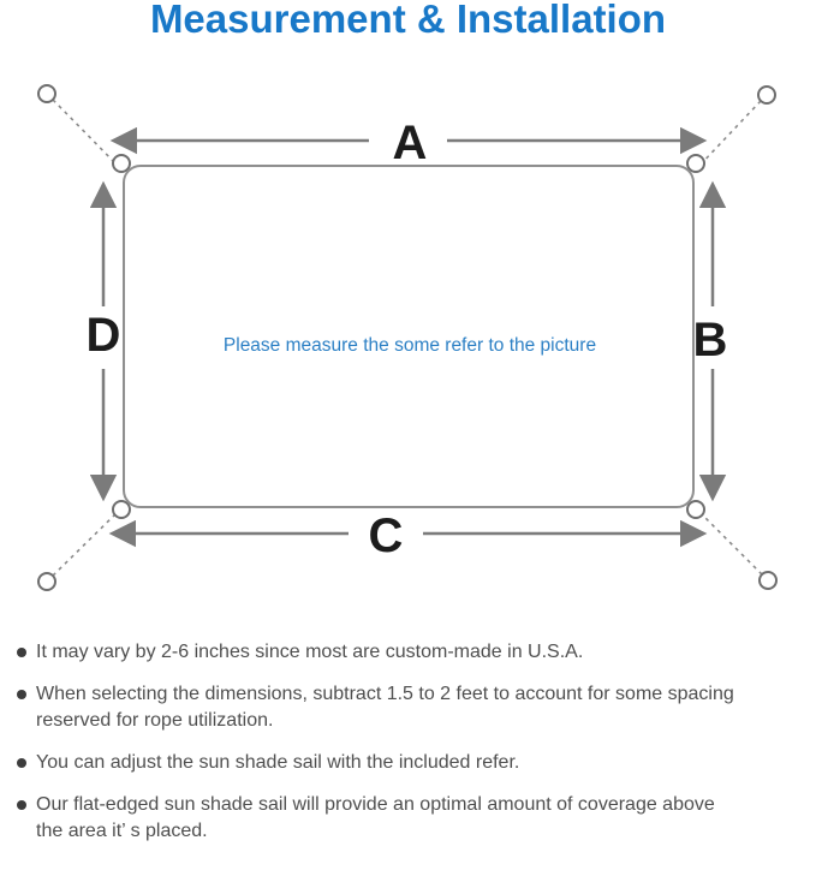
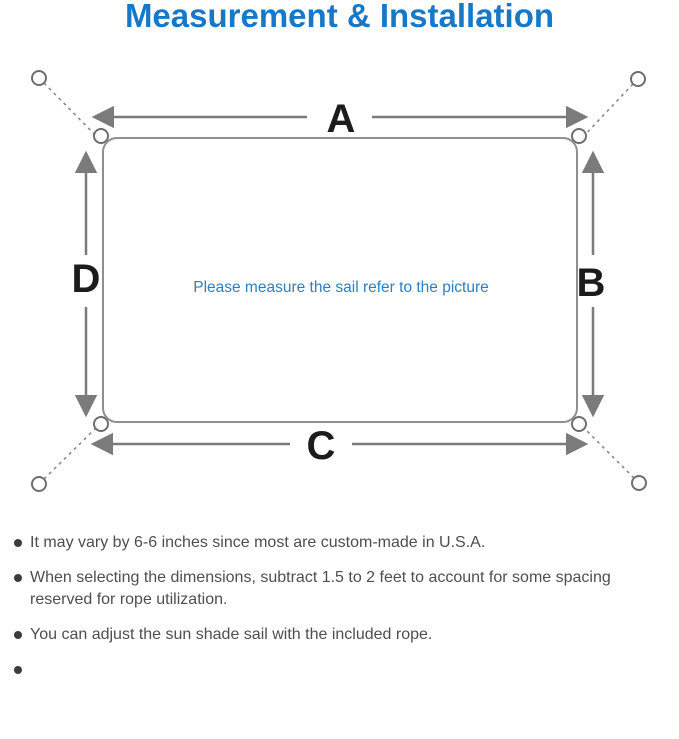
  Measurement & Installation
  A
  B
  C
  D
- Please measure the some refer to the picture
+ Please measure the sail refer to the picture
- It may vary by 2-6 inches since most are custom-made in U.S.A.
+ It may vary by 6-6 inches since most are custom-made in U.S.A.
  When selecting the dimensions, subtract 1.5 to 2 feet to account for some spacing
  reserved for rope utilization.
- You can adjust the sun shade sail with the included refer.
+ You can adjust the sun shade sail with the included rope.
- Our flat-edged sun shade sail will provide an optimal amount of coverage above
- the area it’ s placed.
